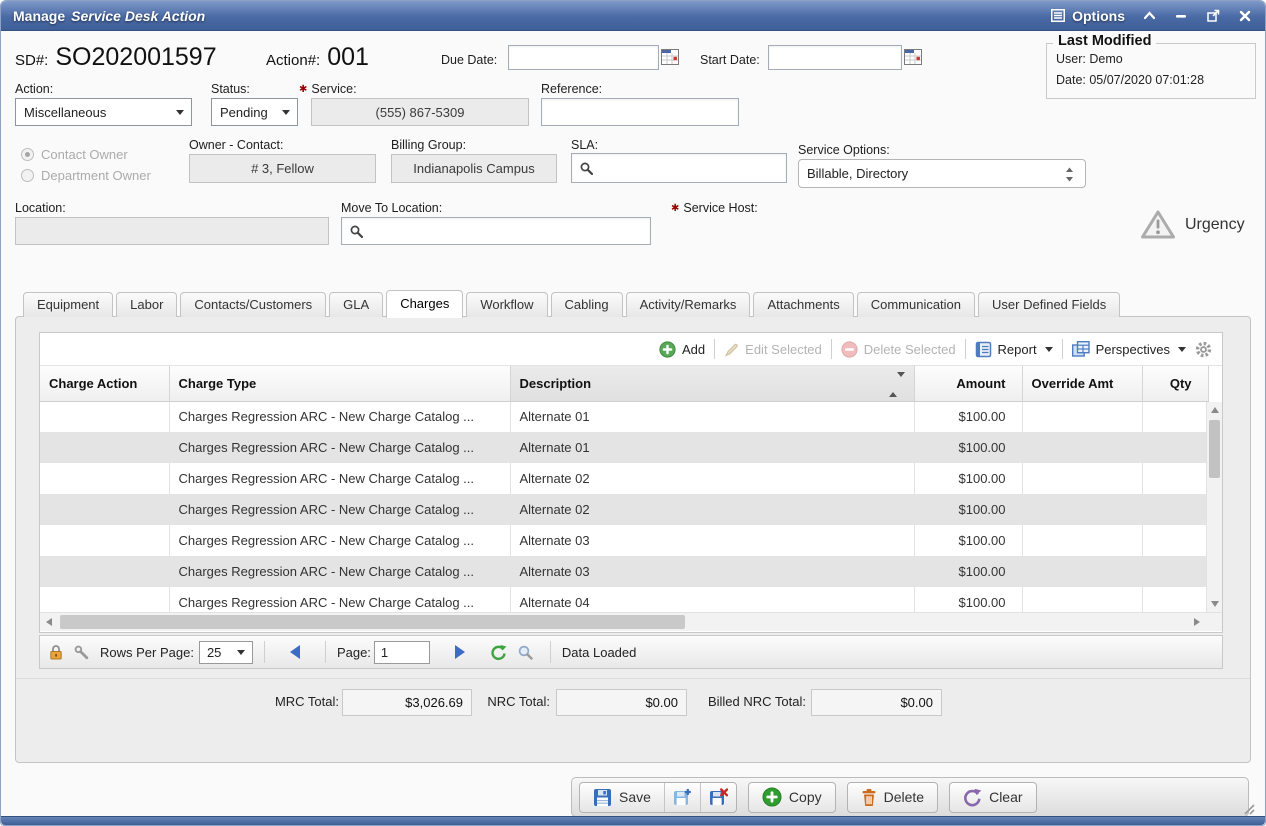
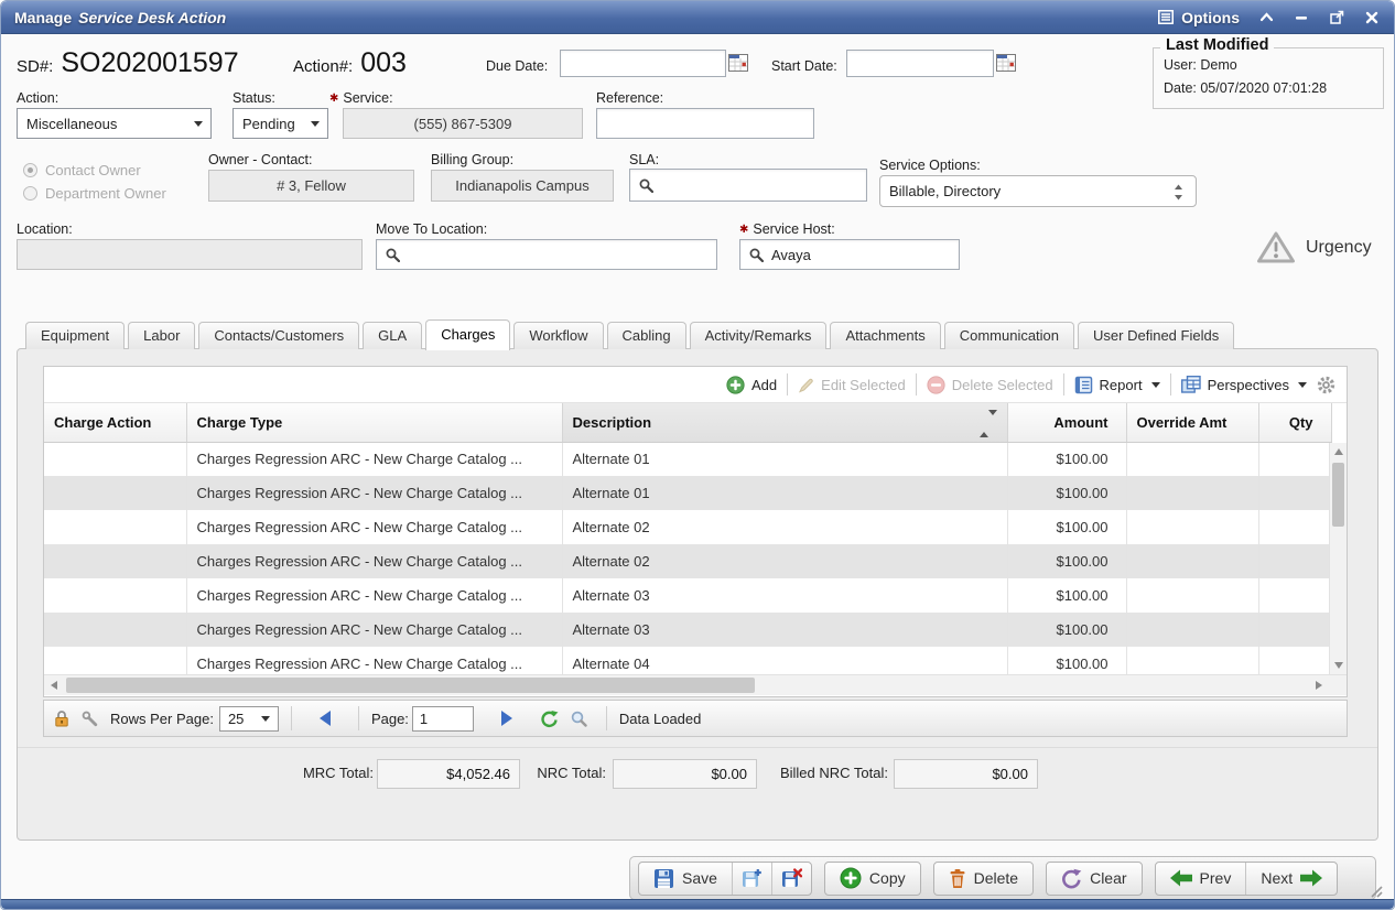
  Manage Service Desk Action
  Options
  SD#:
  SO202001597
  Action#:
- 001
+ 003
  Due Date:
  Start Date:
  Last Modified
  User: Demo
  Date: 05/07/2020 07:01:28
  Action:
  Miscellaneous
  Status:
  Pending
  ✱ Service:
  (555) 867-5309
  Reference:
  Contact Owner
  Department Owner
  Owner - Contact:
  # 3, Fellow
  Billing Group:
  Indianapolis Campus
  SLA:
  Service Options:
  Billable, Directory
  Location:
  Move To Location:
  ✱ Service Host:
+ Avaya
  Urgency
  Equipment
  Labor
  Contacts/Customers
  GLA
  Charges
  Workflow
  Cabling
  Activity/Remarks
  Attachments
  Communication
  User Defined Fields
  Add
  Edit Selected
  Delete Selected
  Report
  Perspectives
  Charge Action	Charge Type	Description	Amount	Override Amt	Qty
  	Charges Regression ARC - New Charge Catalog ...	Alternate 01	$100.00
  	Charges Regression ARC - New Charge Catalog ...	Alternate 01	$100.00
  	Charges Regression ARC - New Charge Catalog ...	Alternate 02	$100.00
  	Charges Regression ARC - New Charge Catalog ...	Alternate 02	$100.00
  	Charges Regression ARC - New Charge Catalog ...	Alternate 03	$100.00
  	Charges Regression ARC - New Charge Catalog ...	Alternate 03	$100.00
  	Charges Regression ARC - New Charge Catalog ...	Alternate 04	$100.00
  Rows Per Page:
  25
  Page:
  1
  Data Loaded
  MRC Total:
- $3,026.69
+ $4,052.46
  NRC Total:
  $0.00
  Billed NRC Total:
  $0.00
  Save
  Copy
  Delete
  Clear
+ Prev
+ Next
